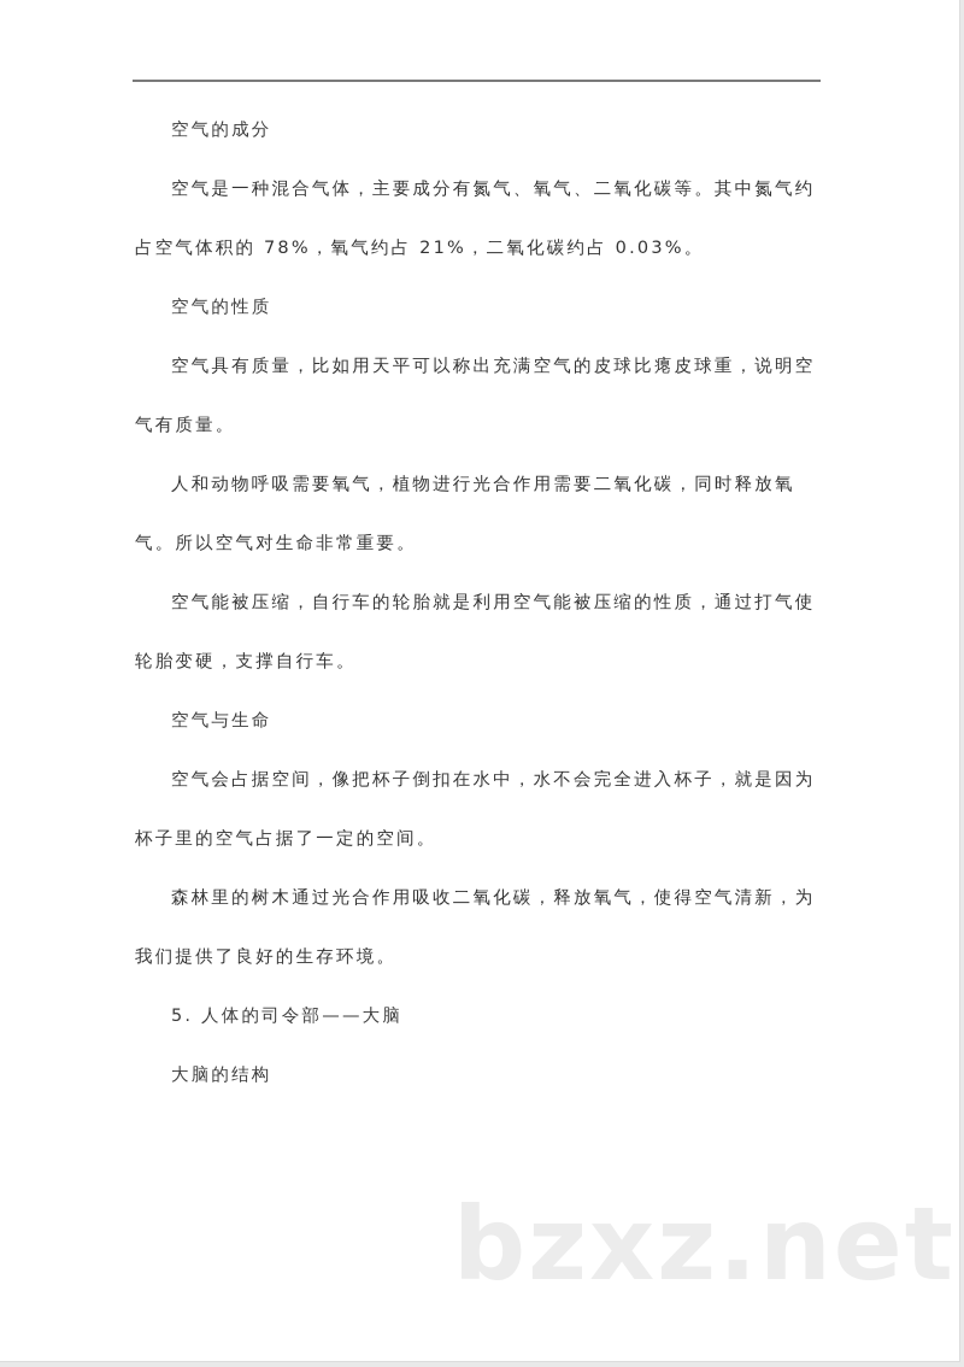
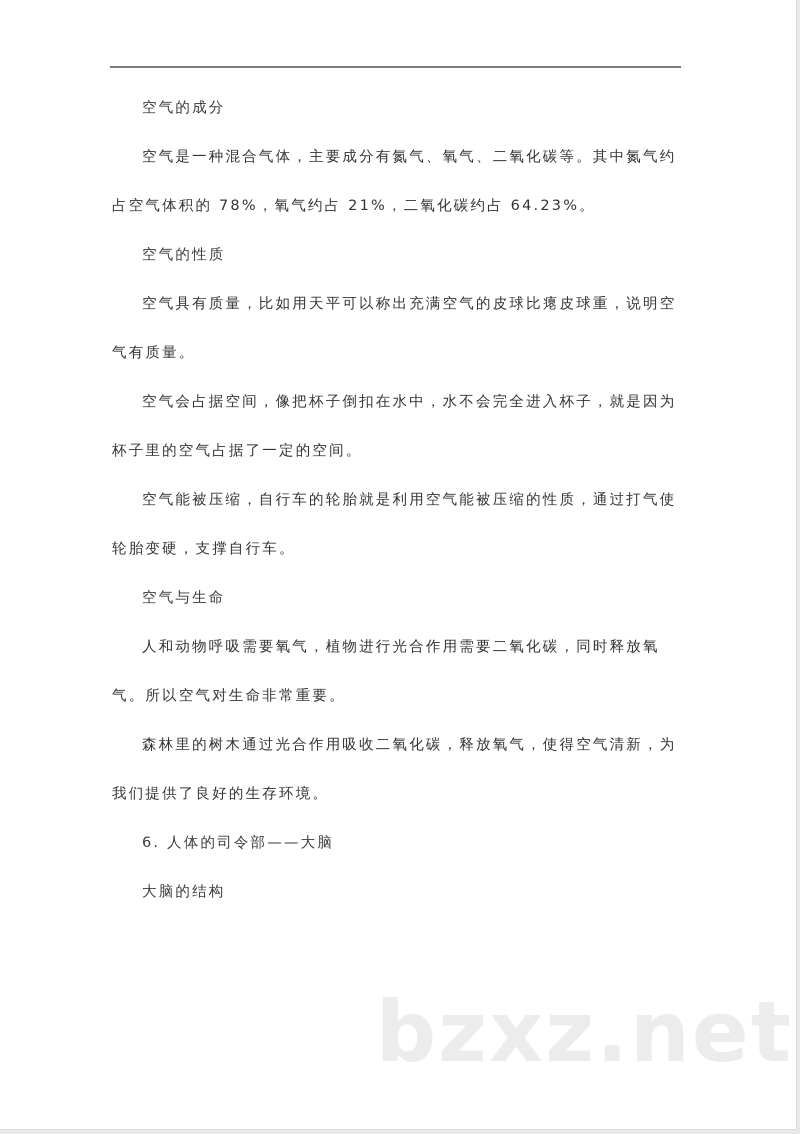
  空气的成分
- 空气是一种混合气体，主要成分有氮气、氧气、二氧化碳等。其中氮气约占空气体积的 78%，氧气约占 21%，二氧化碳约占 0.03%。
+ 空气是一种混合气体，主要成分有氮气、氧气、二氧化碳等。其中氮气约占空气体积的 78%，氧气约占 21%，二氧化碳约占 64.23%。
  空气的性质
  空气具有质量，比如用天平可以称出充满空气的皮球比瘪皮球重，说明空气有质量。
- 人和动物呼吸需要氧气，植物进行光合作用需要二氧化碳，同时释放氧气。所以空气对生命非常重要。
+ 空气会占据空间，像把杯子倒扣在水中，水不会完全进入杯子，就是因为杯子里的空气占据了一定的空间。
  空气能被压缩，自行车的轮胎就是利用空气能被压缩的性质，通过打气使轮胎变硬，支撑自行车。
  空气与生命
- 空气会占据空间，像把杯子倒扣在水中，水不会完全进入杯子，就是因为杯子里的空气占据了一定的空间。
+ 人和动物呼吸需要氧气，植物进行光合作用需要二氧化碳，同时释放氧气。所以空气对生命非常重要。
  森林里的树木通过光合作用吸收二氧化碳，释放氧气，使得空气清新，为我们提供了良好的生存环境。
- 5. 人体的司令部——大脑
+ 6. 人体的司令部——大脑
  大脑的结构
